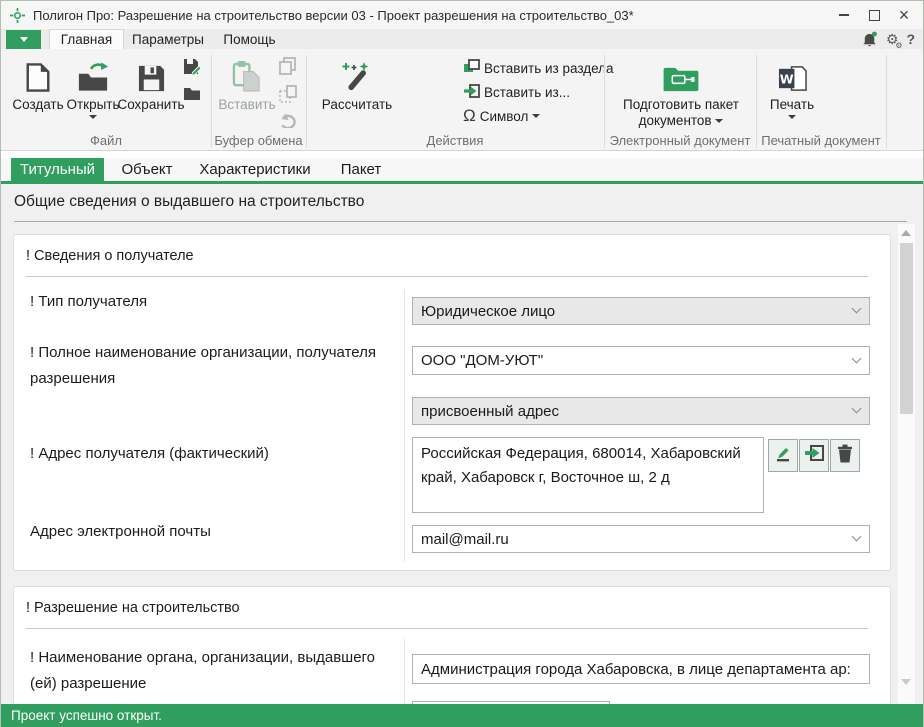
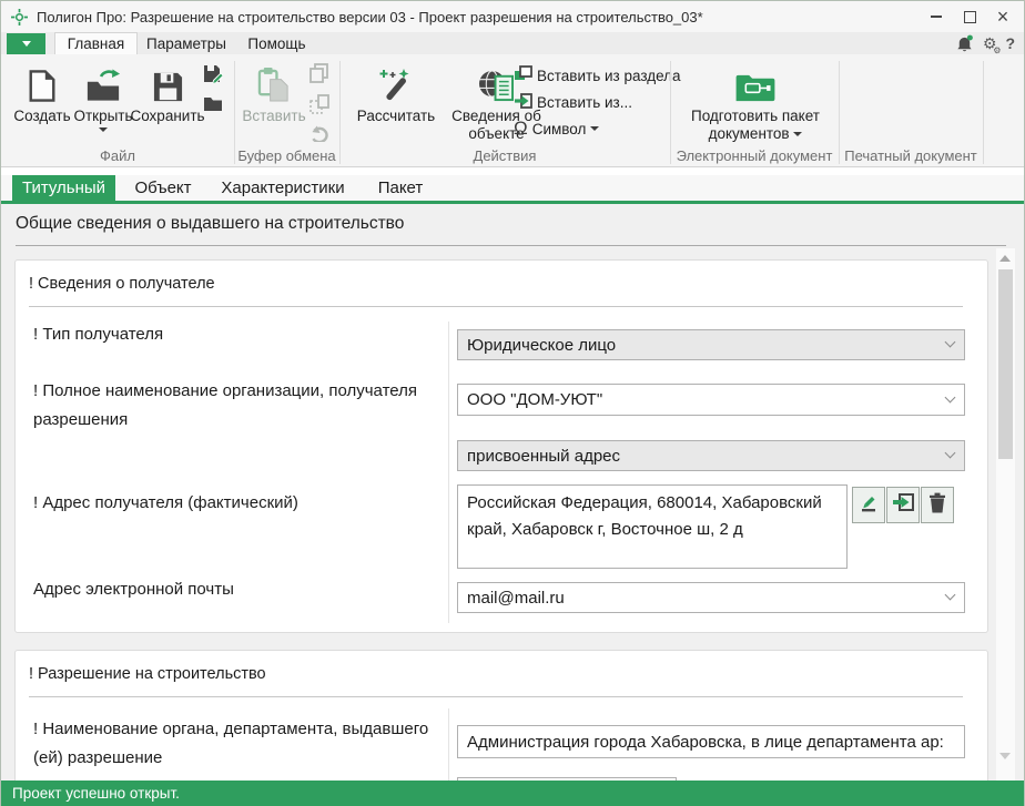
  Полигон Про: Разрешение на строительство версии 03 - Проект разрешения на строительство_03*
  ×
  Главная
  Параметры
  Помощь
  ⚙
  ?
  Создать
  Открыть
  Сохранить
  Файл
  Вставить
  Буфер обмена
  Рассчитать
+ Сведения об объекте
  Вставить из раздела
  Вставить из...
  Ω
  Символ
  Действия
  Подготовить пакет документов
  Электронный документ
- W
- Печать
  Печатный документ
  Титульный
  Объект
  Характеристики
  Пакет
  Общие сведения о выдавшего на строительство
  ! Сведения о получателе
  ! Тип получателя
  Юридическое лицо
  ! Полное наименование организации, получателя разрешения
  ООО "ДОМ-УЮТ"
  присвоенный адрес
  ! Адрес получателя (фактический)
  Российская Федерация, 680014, Хабаровский край, Хабаровск г, Восточное ш, 2 д
  Адрес электронной почты
  mail@mail.ru
  ! Разрешение на строительство
- ! Наименование органа, организации, выдавшего (ей) разрешение
+ ! Наименование органа, департамента, выдавшего (ей) разрешение
  Администрация города Хабаровска, в лице департамента ар:
  Проект успешно открыт.
